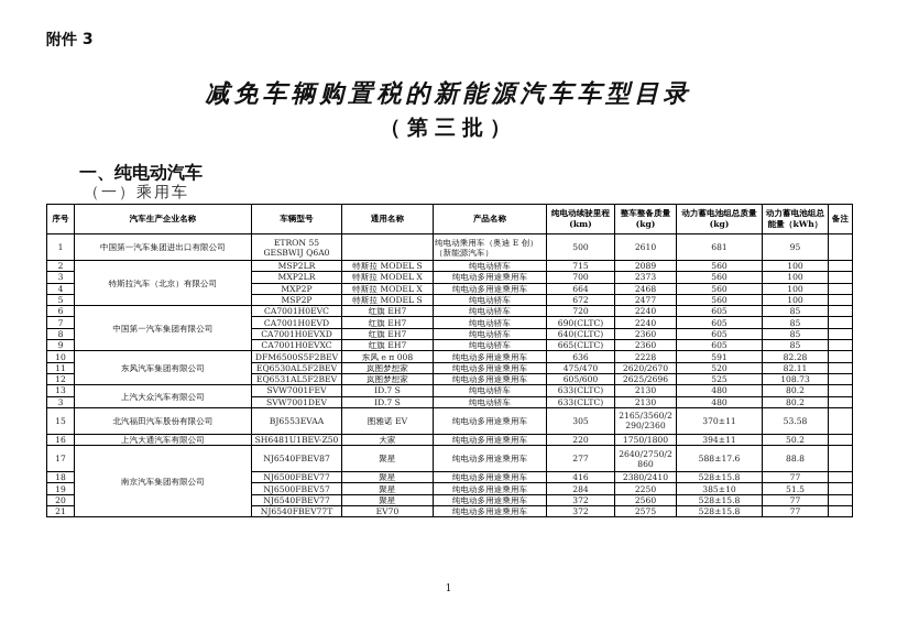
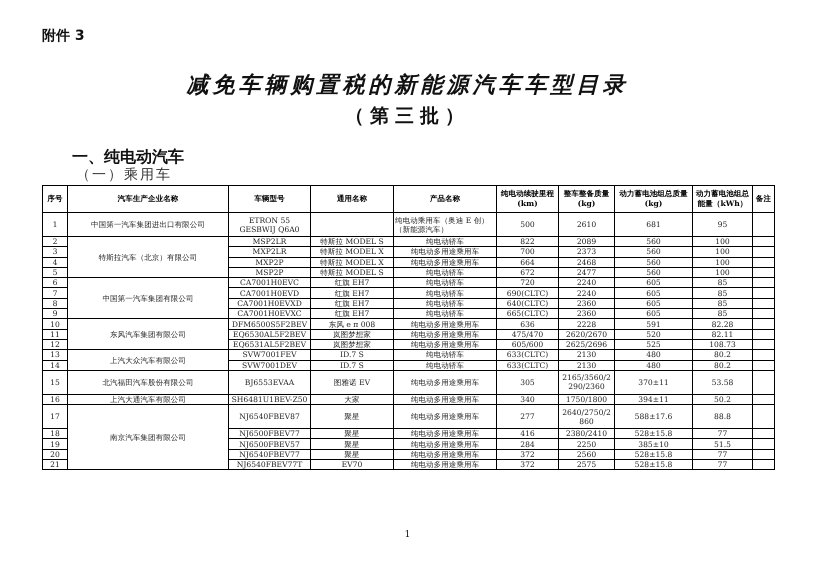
  附件 3
  减免车辆购置税的新能源汽车车型目录
  （第三批）
  一、纯电动汽车
  （一）乘用车
  序号	汽车生产企业名称	车辆型号	通用名称	产品名称	纯电动续驶里程(km)	整车整备质量(kg)	动力蓄电池组总质量(kg)	动力蓄电池组总能量（kWh）	备注
  1	中国第一汽车集团进出口有限公司	ETRON 55 GESBWIJ Q6A0		纯电动乘用车（奥迪 E 创）（新能源汽车）	500	2610	681	95
- 2	特斯拉汽车（北京）有限公司	MSP2LR	特斯拉 MODEL S	纯电动轿车	715	2089	560	100
+ 2	特斯拉汽车（北京）有限公司	MSP2LR	特斯拉 MODEL S	纯电动轿车	822	2089	560	100
  3	MXP2LR	特斯拉 MODEL X	纯电动多用途乘用车	700	2373	560	100
  4	MXP2P	特斯拉 MODEL X	纯电动多用途乘用车	664	2468	560	100
  5	MSP2P	特斯拉 MODEL S	纯电动轿车	672	2477	560	100
  6	中国第一汽车集团有限公司	CA7001H0EVC	红旗 EH7	纯电动轿车	720	2240	605	85
  7	CA7001H0EVD	红旗 EH7	纯电动轿车	690(CLTC)	2240	605	85
  8	CA7001H0EVXD	红旗 EH7	纯电动轿车	640(CLTC)	2360	605	85
  9	CA7001H0EVXC	红旗 EH7	纯电动轿车	665(CLTC)	2360	605	85
  10	东风汽车集团有限公司	DFM6500S5F2BEV	东风 e π 008	纯电动多用途乘用车	636	2228	591	82.28
  11	EQ6530AL5F2BEV	岚图梦想家	纯电动多用途乘用车	475/470	2620/2670	520	82.11
  12	EQ6531AL5F2BEV	岚图梦想家	纯电动多用途乘用车	605/600	2625/2696	525	108.73
  13	上汽大众汽车有限公司	SVW7001FEV	ID.7 S	纯电动轿车	633(CLTC)	2130	480	80.2
- 3	SVW7001DEV	ID.7 S	纯电动轿车	633(CLTC)	2130	480	80.2
+ 14	SVW7001DEV	ID.7 S	纯电动轿车	633(CLTC)	2130	480	80.2
  15	北汽福田汽车股份有限公司	BJ6553EVAA	图雅诺 EV	纯电动多用途乘用车	305	2165/3560/2290/2360	370±11	53.58
- 16	上汽大通汽车有限公司	SH6481U1BEV-Z50	大家	纯电动多用途乘用车	220	1750/1800	394±11	50.2
+ 16	上汽大通汽车有限公司	SH6481U1BEV-Z50	大家	纯电动多用途乘用车	340	1750/1800	394±11	50.2
  17	南京汽车集团有限公司	NJ6540FBEV87	聚星	纯电动多用途乘用车	277	2640/2750/2860	588±17.6	88.8
  18	NJ6500FBEV77	聚星	纯电动多用途乘用车	416	2380/2410	528±15.8	77
  19	NJ6500FBEV57	聚星	纯电动多用途乘用车	284	2250	385±10	51.5
  20	NJ6540FBEV77	聚星	纯电动多用途乘用车	372	2560	528±15.8	77
  21	NJ6540FBEV77T	EV70	纯电动多用途乘用车	372	2575	528±15.8	77
  1
